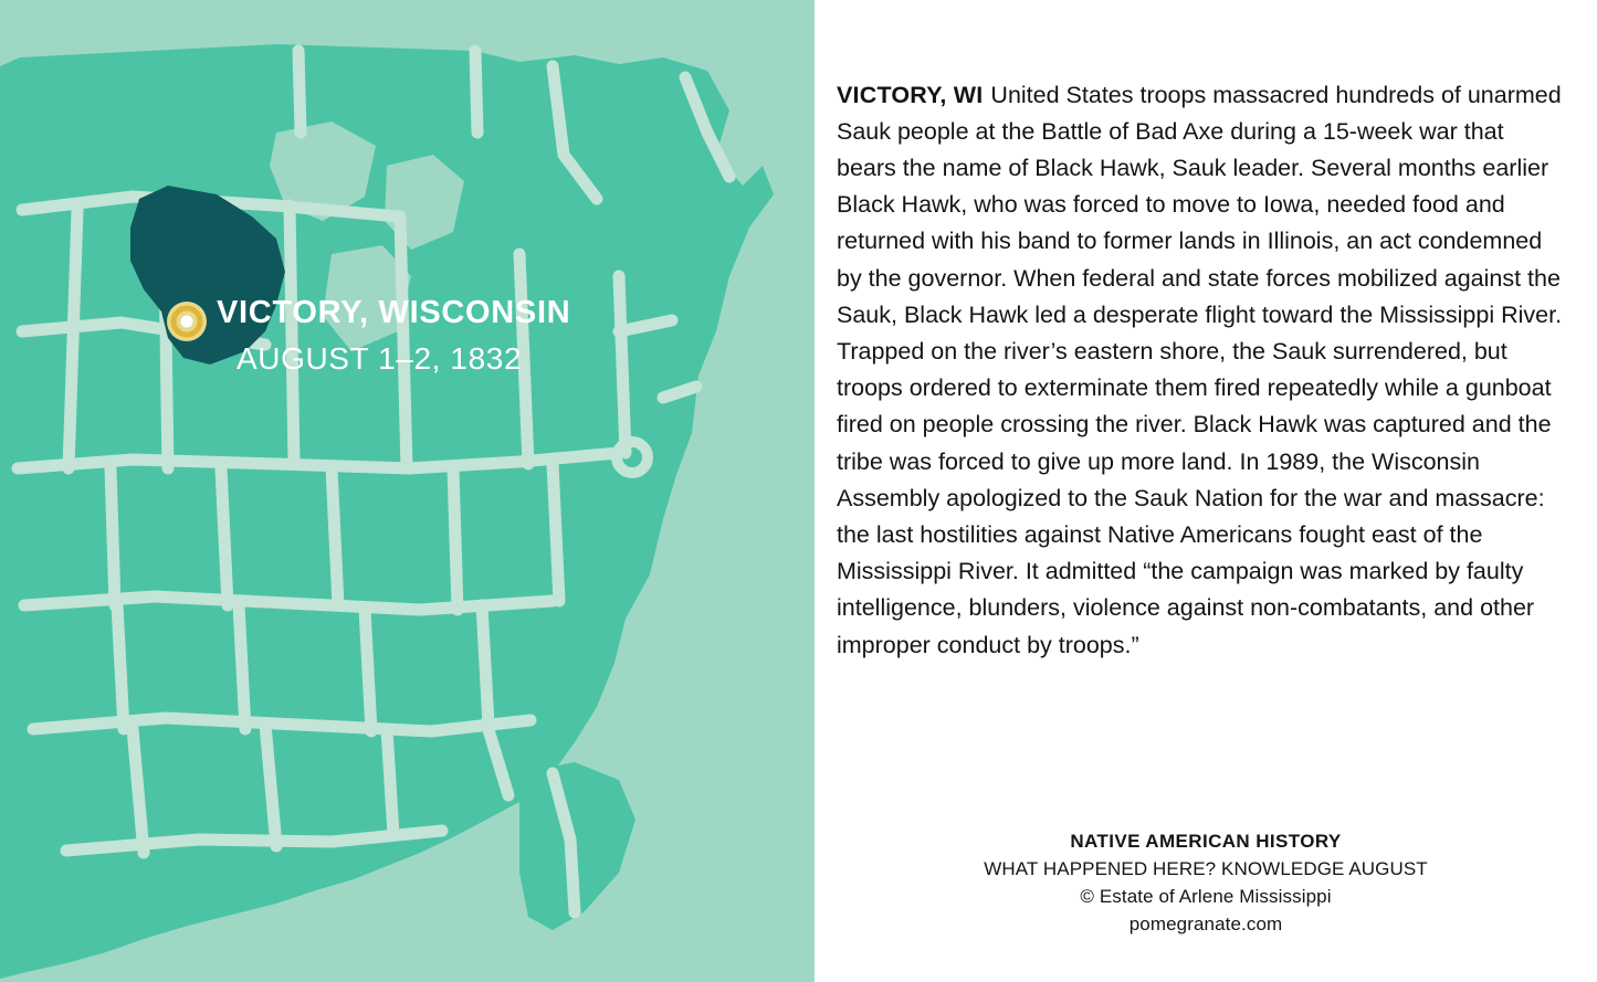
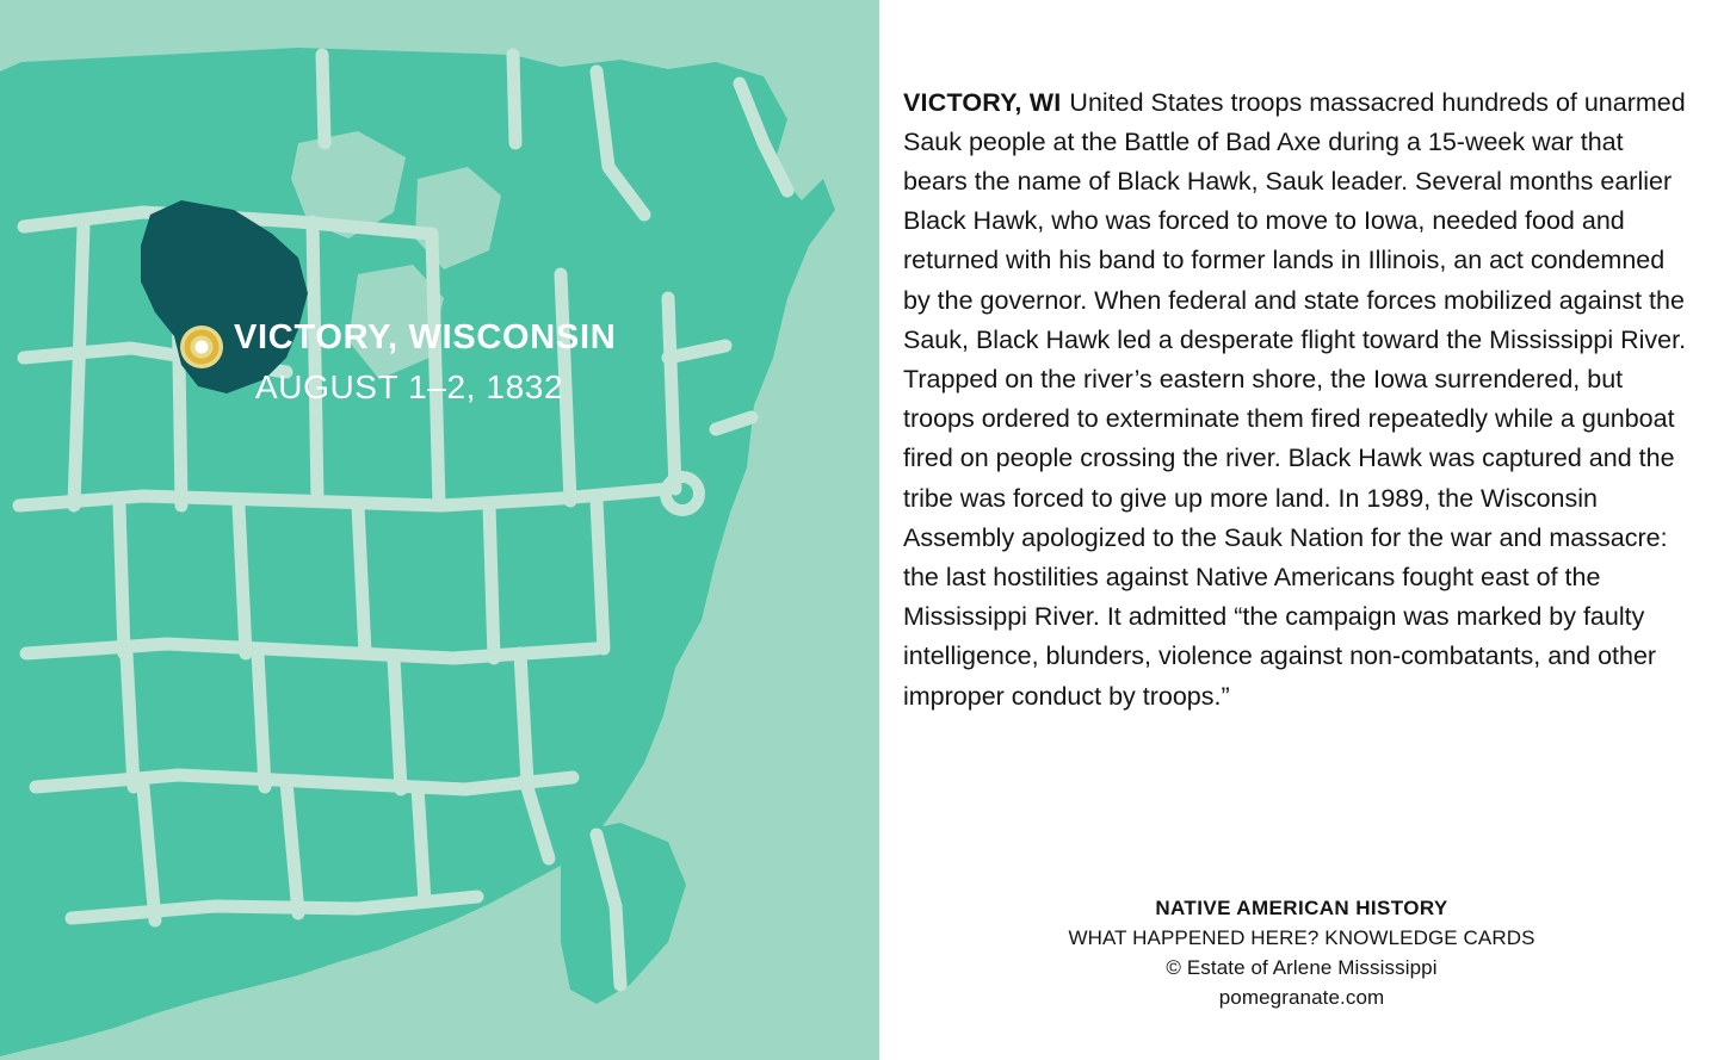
  VICTORY, WISCONSIN
  AUGUST 1–2, 1832
- VICTORY, WI United States troops massacred hundreds of unarmed Sauk people at the Battle of Bad Axe during a 15-week war that bears the name of Black Hawk, Sauk leader. Several months earlier Black Hawk, who was forced to move to Iowa, needed food and returned with his band to former lands in Illinois, an act condemned by the governor. When federal and state forces mobilized against the Sauk, Black Hawk led a desperate flight toward the Mississippi River. Trapped on the river’s eastern shore, the Sauk surrendered, but troops ordered to exterminate them fired repeatedly while a gunboat fired on people crossing the river. Black Hawk was captured and the tribe was forced to give up more land. In 1989, the Wisconsin Assembly apologized to the Sauk Nation for the war and massacre: the last hostilities against Native Americans fought east of the Mississippi River. It admitted “the campaign was marked by faulty intelligence, blunders, violence against non-combatants, and other improper conduct by troops.”
+ VICTORY, WI United States troops massacred hundreds of unarmed Sauk people at the Battle of Bad Axe during a 15-week war that bears the name of Black Hawk, Sauk leader. Several months earlier Black Hawk, who was forced to move to Iowa, needed food and returned with his band to former lands in Illinois, an act condemned by the governor. When federal and state forces mobilized against the Sauk, Black Hawk led a desperate flight toward the Mississippi River. Trapped on the river’s eastern shore, the Iowa surrendered, but troops ordered to exterminate them fired repeatedly while a gunboat fired on people crossing the river. Black Hawk was captured and the tribe was forced to give up more land. In 1989, the Wisconsin Assembly apologized to the Sauk Nation for the war and massacre: the last hostilities against Native Americans fought east of the Mississippi River. It admitted “the campaign was marked by faulty intelligence, blunders, violence against non-combatants, and other improper conduct by troops.”
  NATIVE AMERICAN HISTORY
- WHAT HAPPENED HERE? KNOWLEDGE AUGUST
+ WHAT HAPPENED HERE? KNOWLEDGE CARDS
  © Estate of Arlene Mississippi
  pomegranate.com
